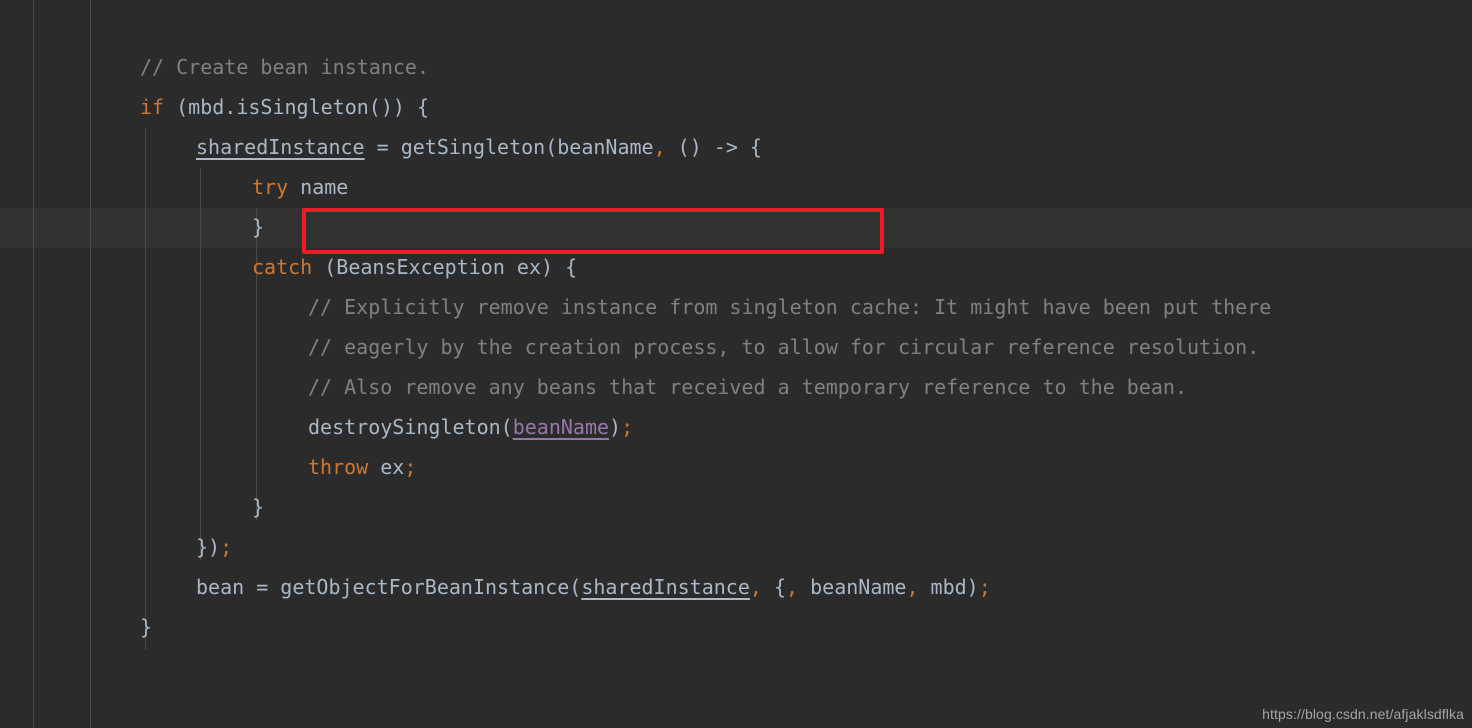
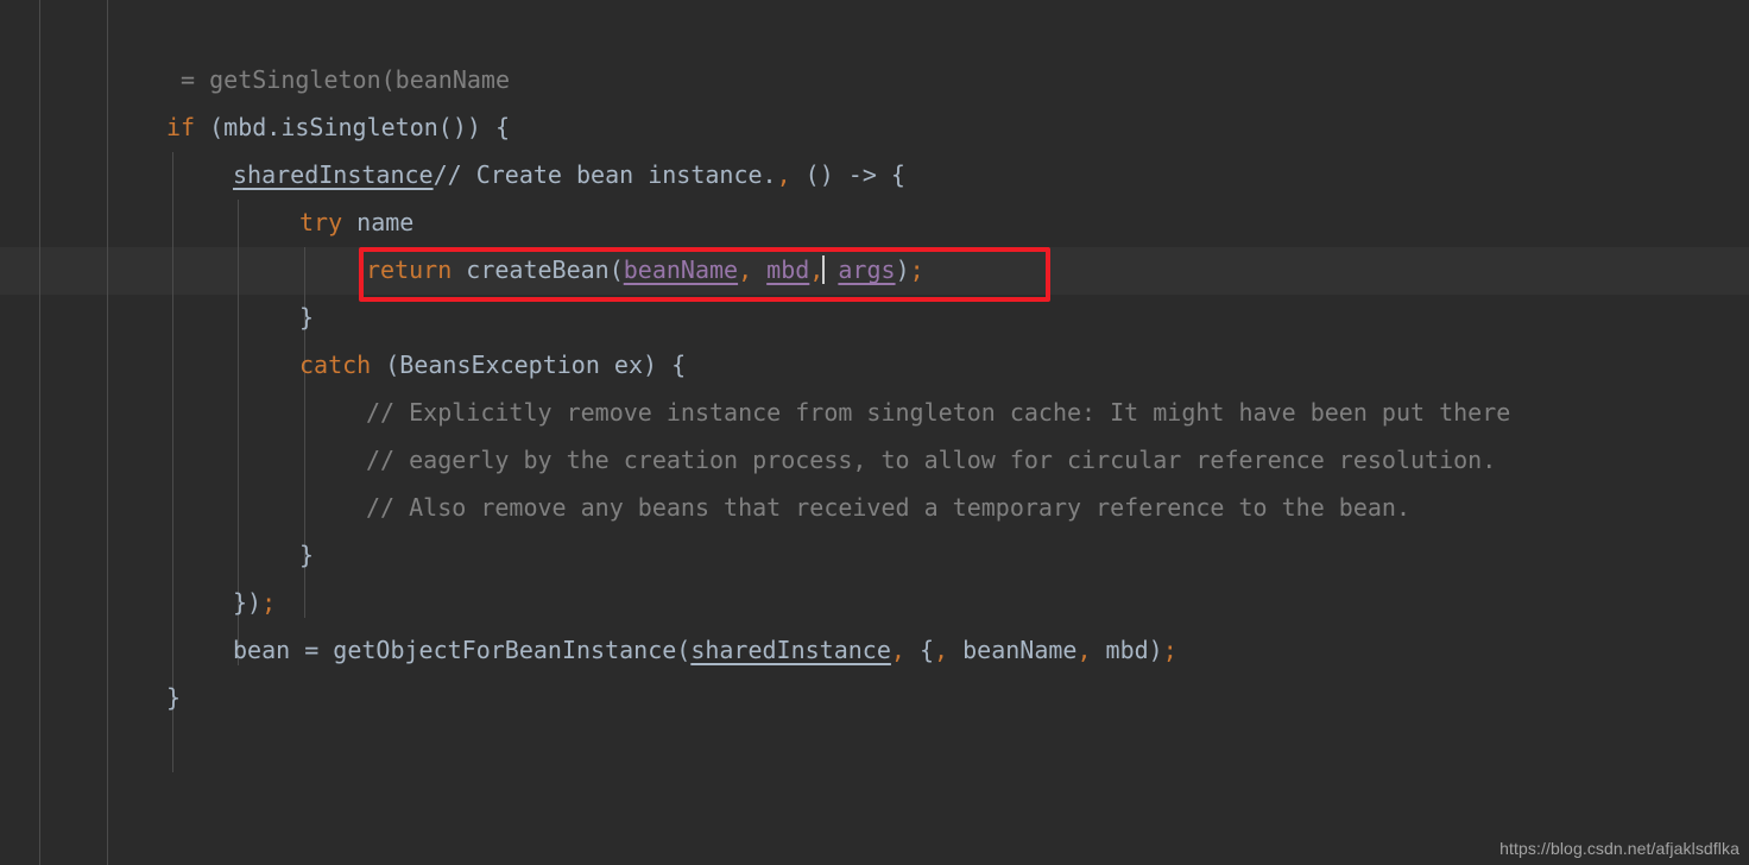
- // Create bean instance.
+ = getSingleton(beanName
  if (mbd.isSingleton()) {
- sharedInstance = getSingleton(beanName, () -> {
+ sharedInstance// Create bean instance., () -> {
  try name
+ return createBean(beanName, mbd, args);
  }
  catch (BeansException ex) {
  // Explicitly remove instance from singleton cache: It might have been put there
  // eagerly by the creation process, to allow for circular reference resolution.
  // Also remove any beans that received a temporary reference to the bean.
- destroySingleton(beanName);
- throw ex;
  }
  });
  bean = getObjectForBeanInstance(sharedInstance, {, beanName, mbd);
  }
  https://blog.csdn.net/afjaklsdflka
